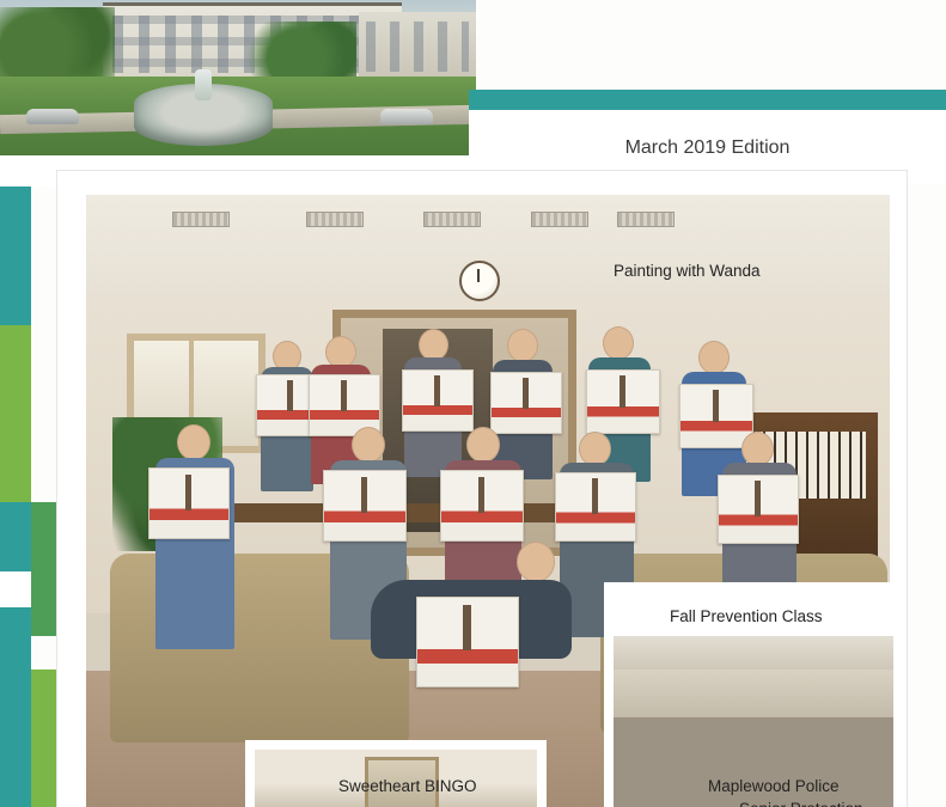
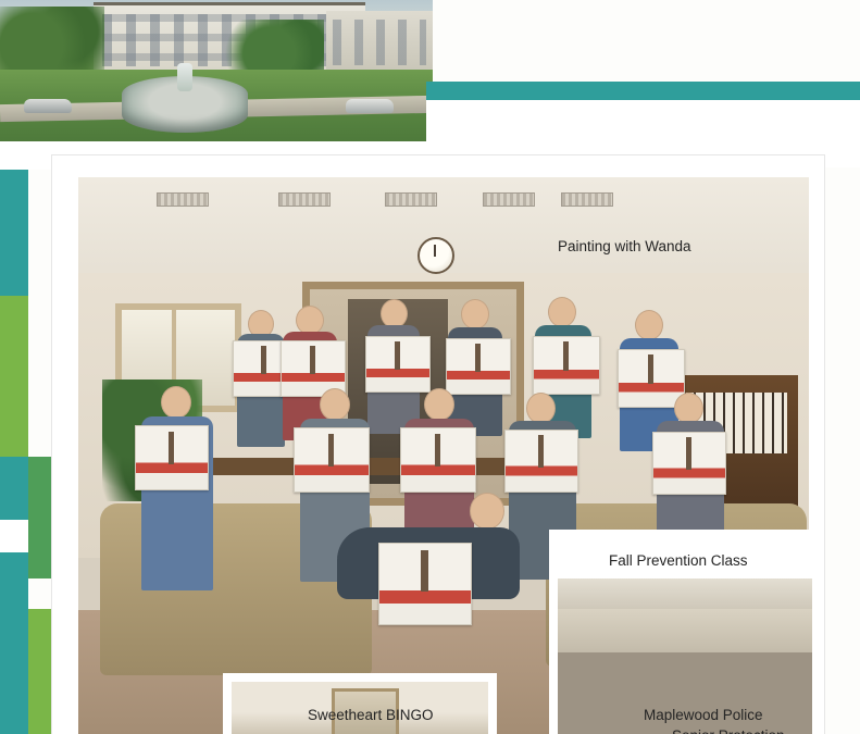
- March 2019 Edition
  Painting with Wanda
  Fall Prevention Class
  Sweetheart BINGO
  Maplewood Police
